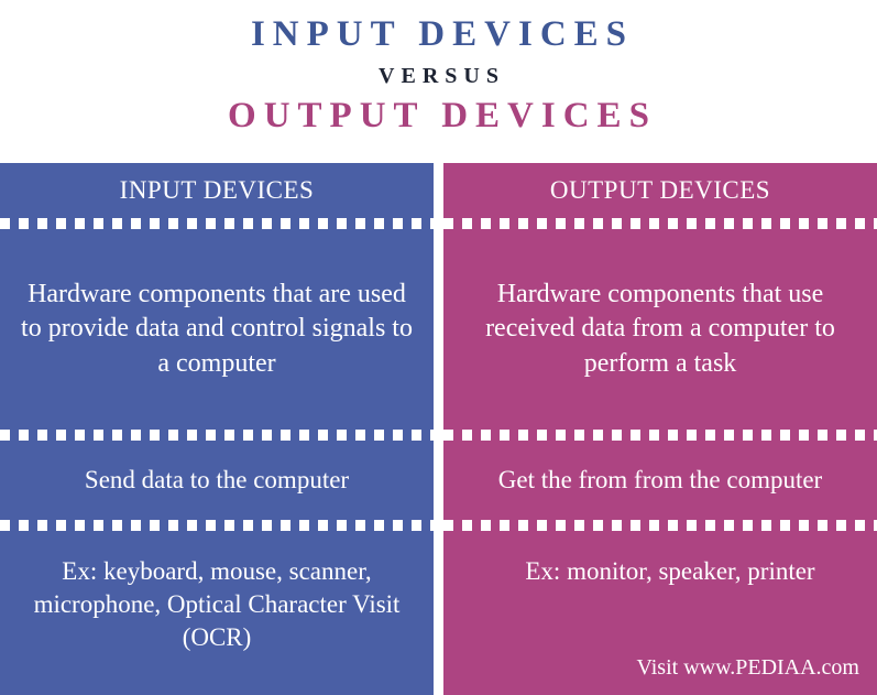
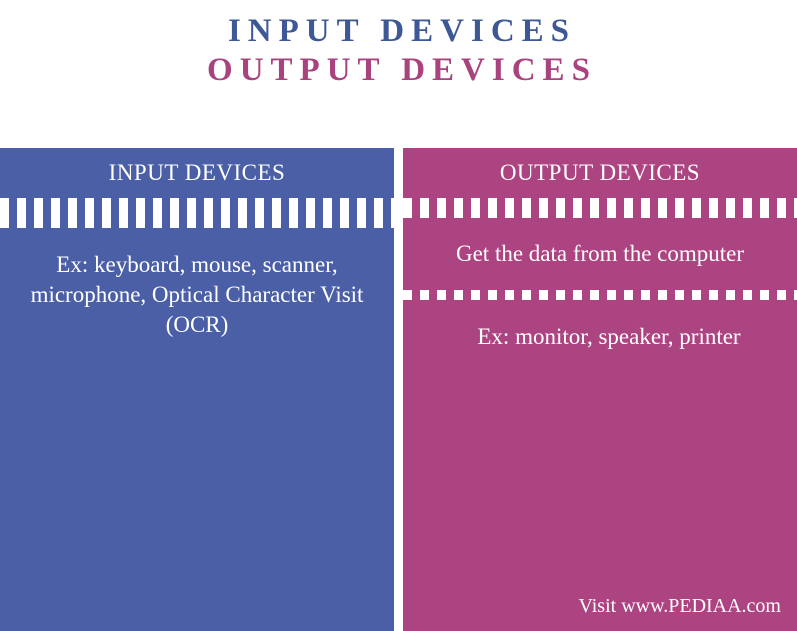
  INPUT DEVICES
- VERSUS
  OUTPUT DEVICES
  INPUT DEVICES
- Hardware components that are used to provide data and control signals to a computer
- Send data to the computer
  Ex: keyboard, mouse, scanner, microphone, Optical Character Visit (OCR)
  OUTPUT DEVICES
- Hardware components that use received data from a computer to perform a task
- Get the from from the computer
+ Get the data from the computer
  Ex: monitor, speaker, printer
  Visit www.PEDIAA.com
